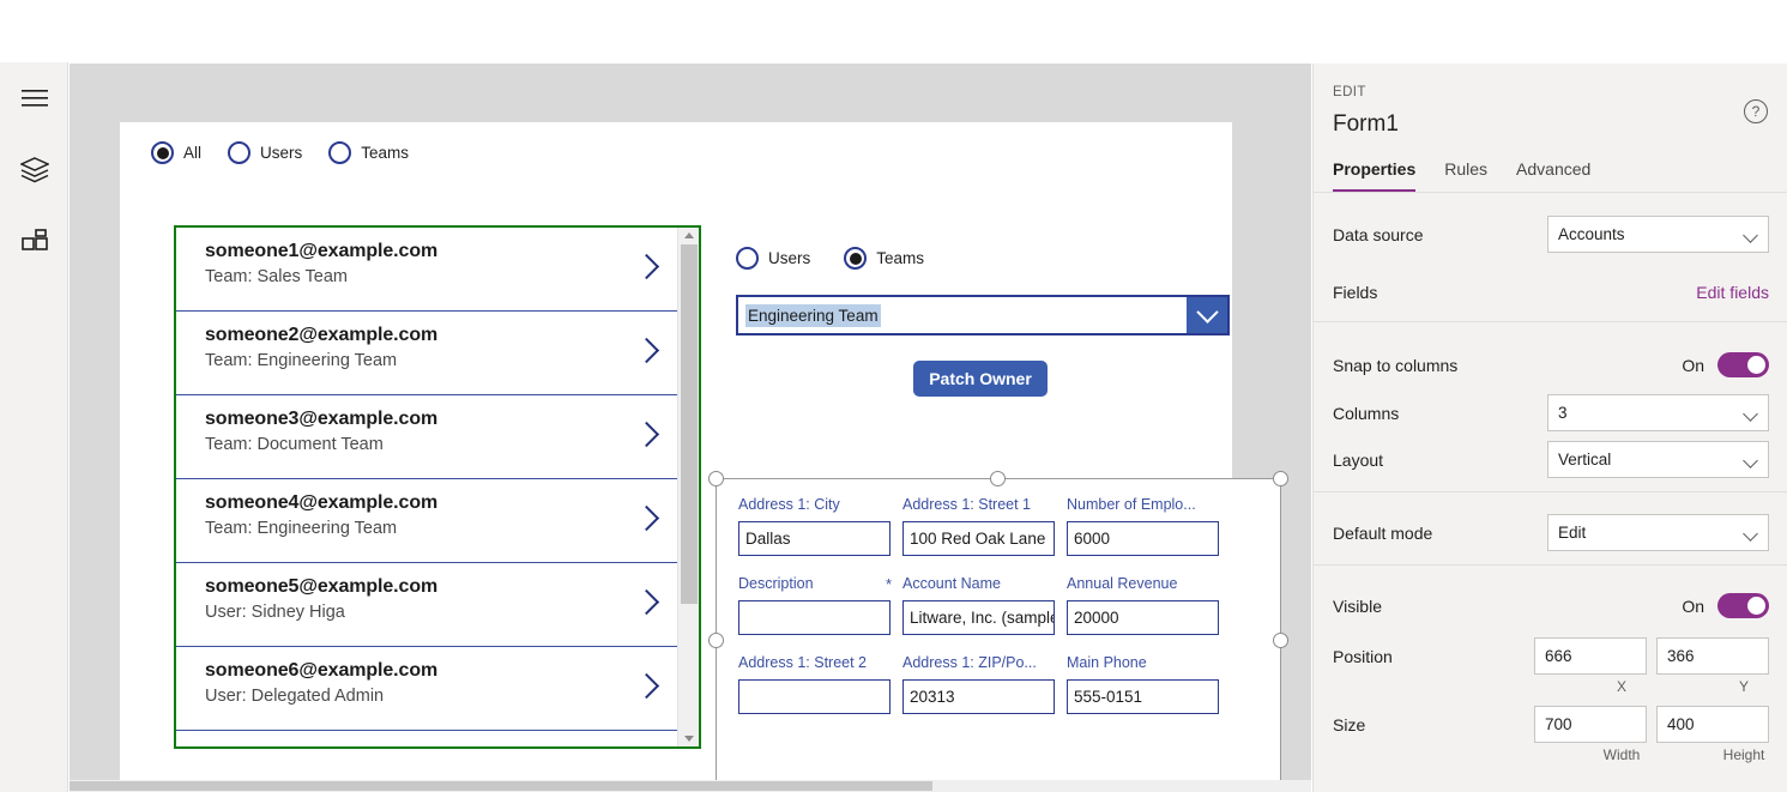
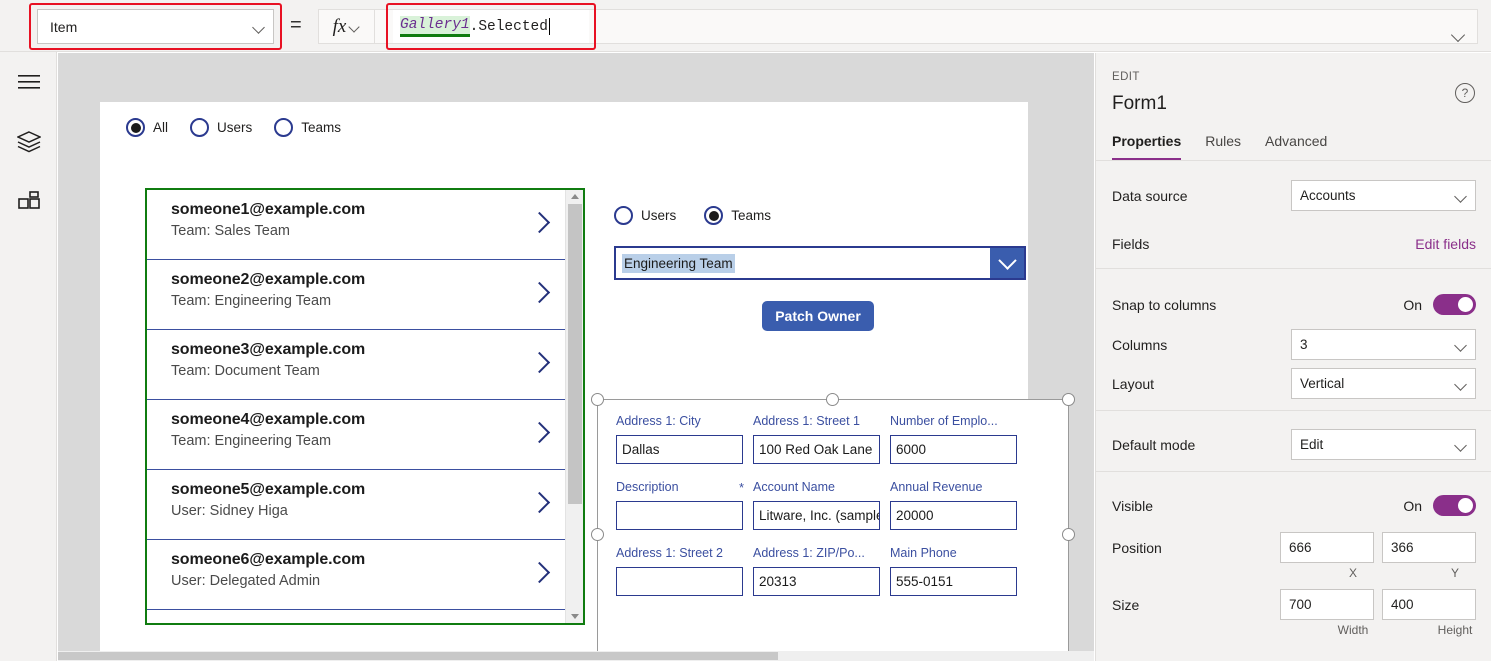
+ Item
+ =
+ fx
+ Gallery1
+ .Selected
  All
  Users
  Teams
  someone1@example.com
  Team: Sales Team
  someone2@example.com
  Team: Engineering Team
  someone3@example.com
  Team: Document Team
  someone4@example.com
  Team: Engineering Team
  someone5@example.com
  User: Sidney Higa
  someone6@example.com
  User: Delegated Admin
  Users
  Teams
  Engineering Team
  Patch Owner
  Address 1: City
  Dallas
  Address 1: Street 1
  100 Red Oak Lane
  Number of Emplo...
  6000
  Description
  *
  Account Name
  Litware, Inc. (sample
  Annual Revenue
  20000
  Address 1: Street 2
  Address 1: ZIP/Po...
  20313
  Main Phone
  555-0151
  EDIT
  Form1
  ?
  Properties
  Rules
  Advanced
  Data source
  Accounts
  Fields
  Edit fields
  Snap to columns
  On
  Columns
  3
  Layout
  Vertical
  Default mode
  Edit
  Visible
  On
  Position
  666
  366
  X
  Y
  Size
  700
  400
  Width
  Height
